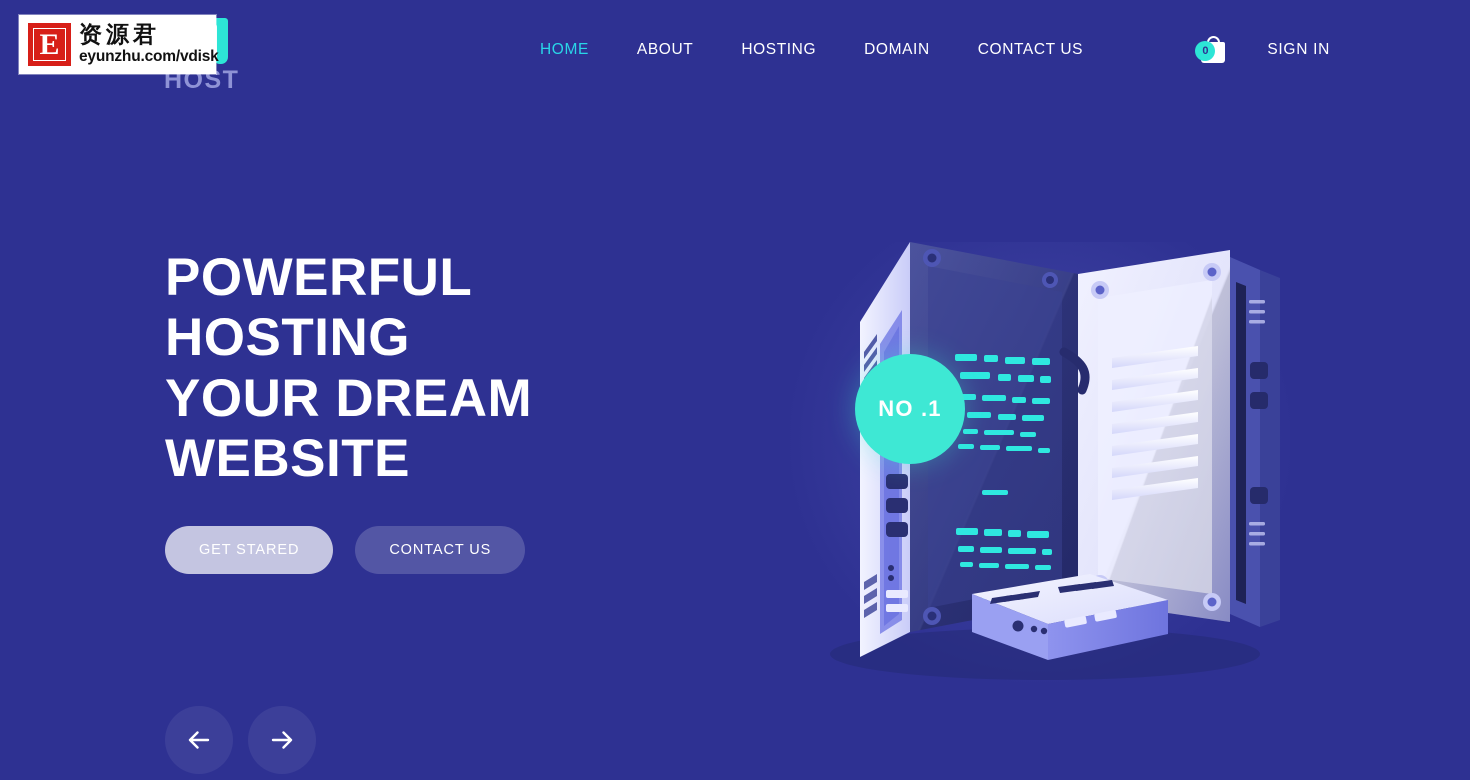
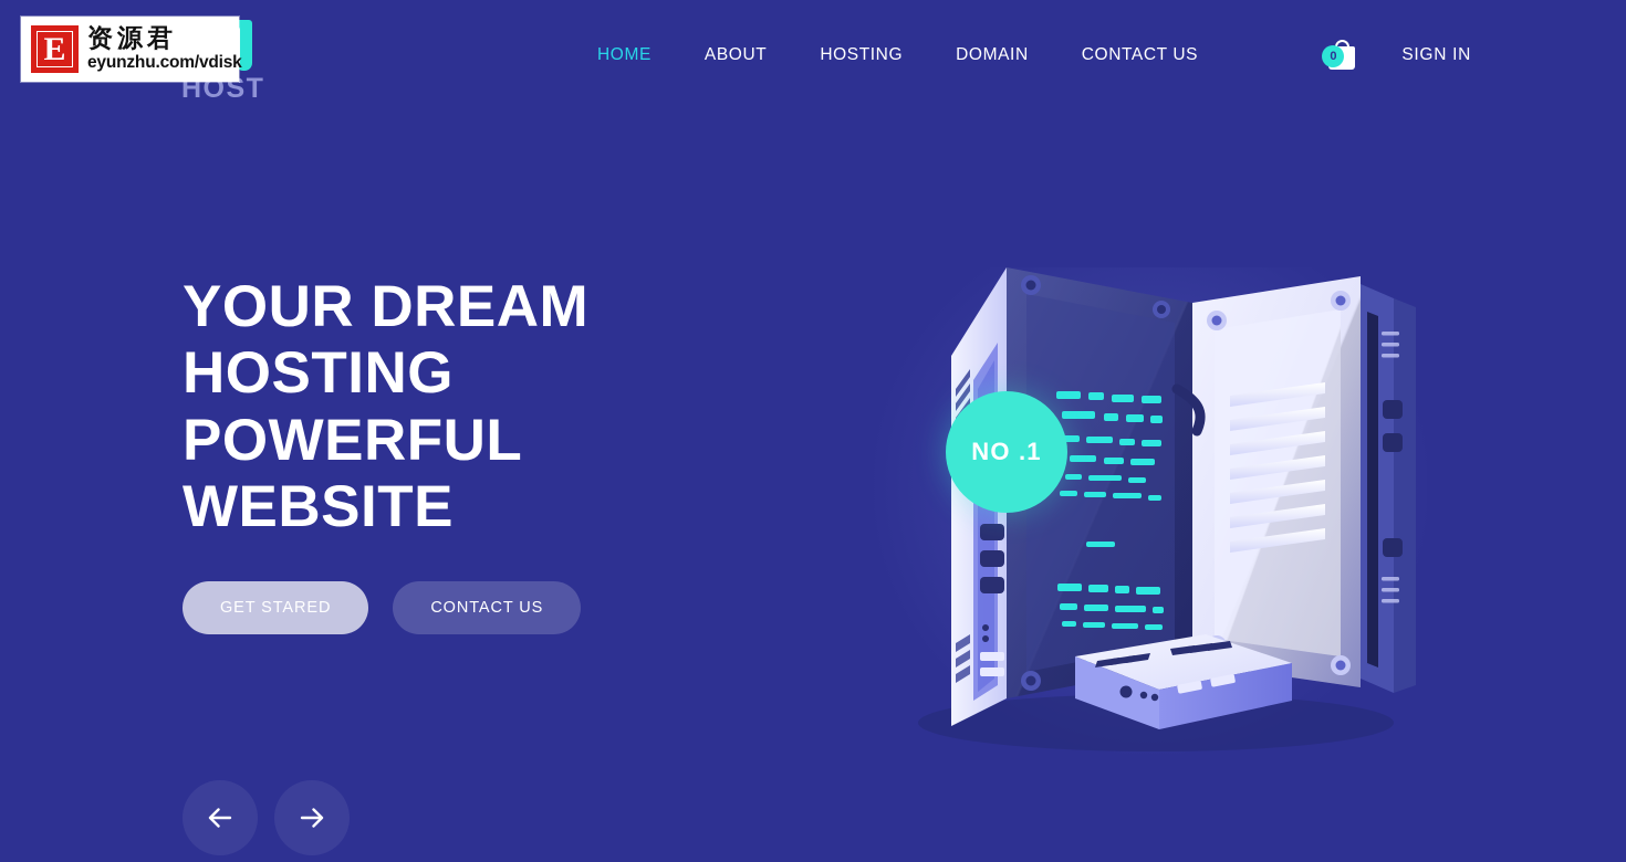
  HOST
  HOME
  ABOUT
  HOSTING
  DOMAIN
  CONTACT US
  0
  SIGN IN
  NO .1
- POWERFUL
+ YOUR DREAM
  HOSTING
- YOUR DREAM
+ POWERFUL
  WEBSITE
  GET STARED
  CONTACT US
  E
  资源君
  eyunzhu.com/vdisk
